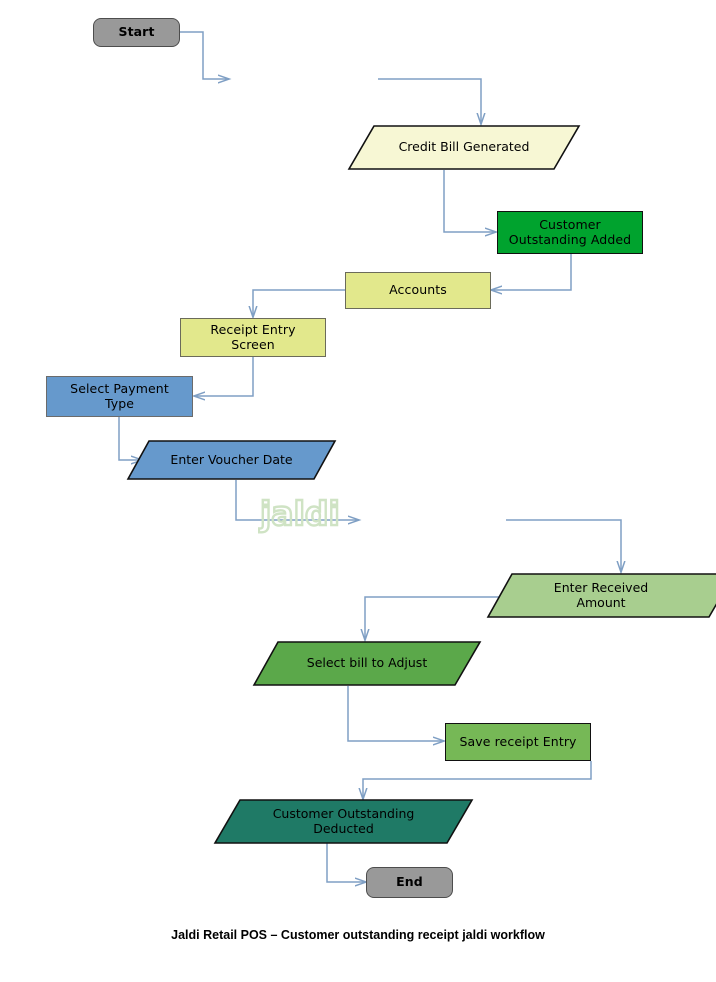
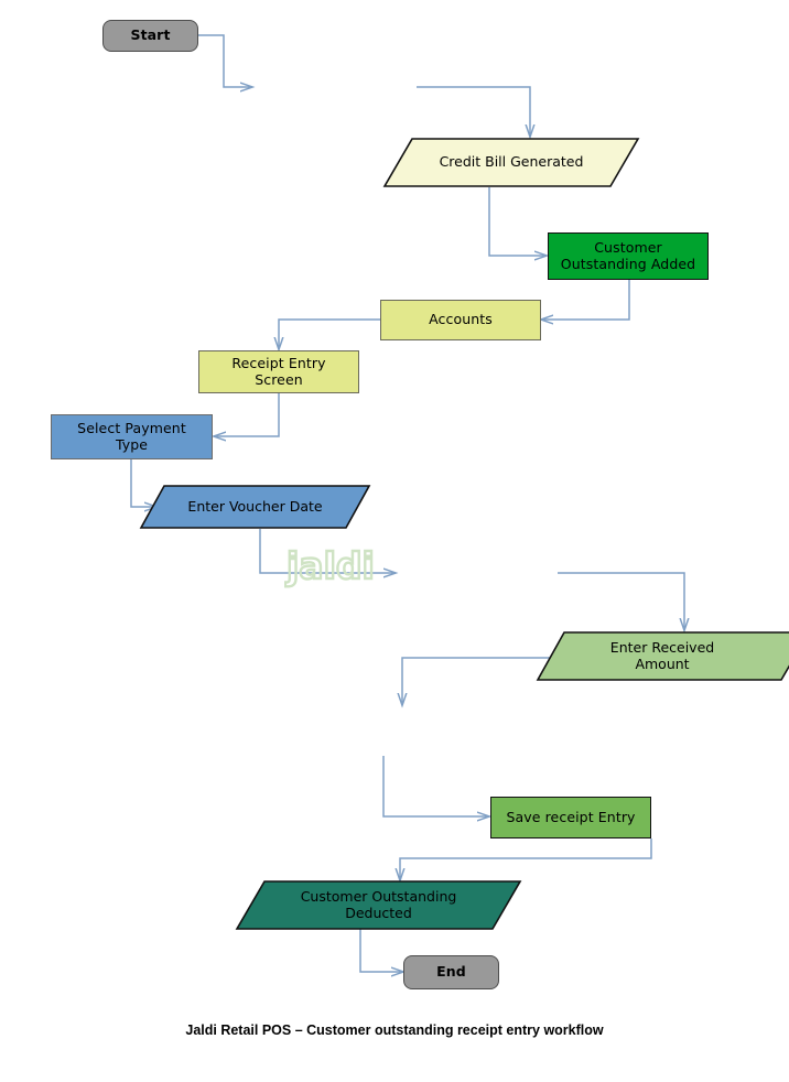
  jaldi
  Start
  Credit Bill Generated
  Customer
  Outstanding Added
  Accounts
  Receipt Entry
  Screen
  Select Payment
  Type
  Enter Voucher Date
  Enter Received
  Amount
- Select bill to Adjust
  Save receipt Entry
  Customer Outstanding
  Deducted
  End
- Jaldi Retail POS – Customer outstanding receipt jaldi workflow
+ Jaldi Retail POS – Customer outstanding receipt entry workflow
